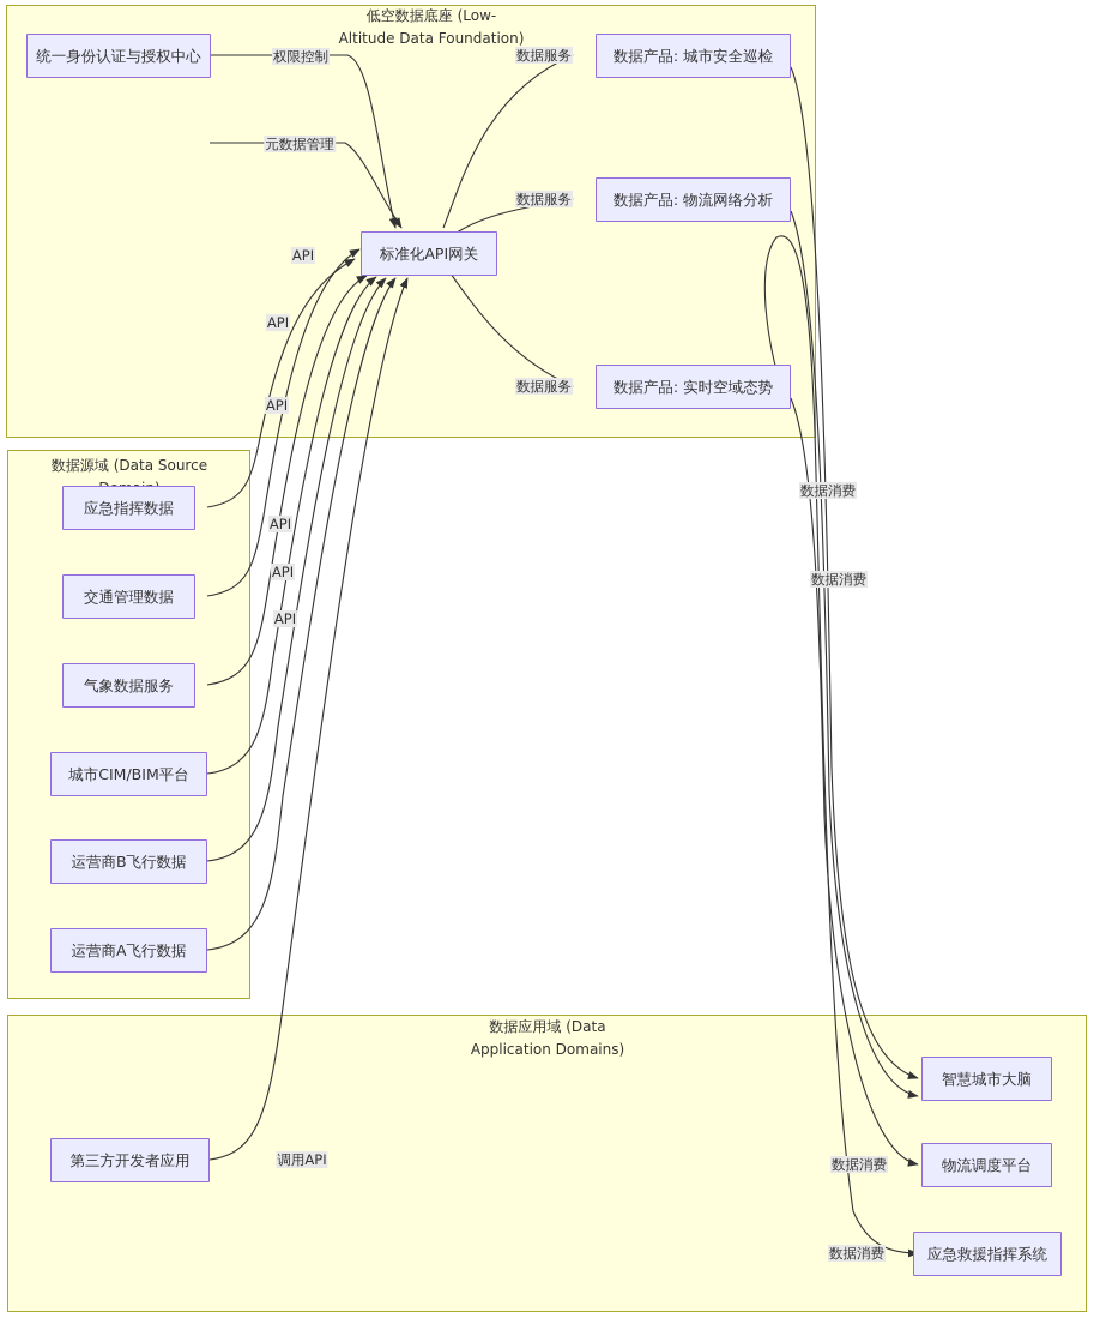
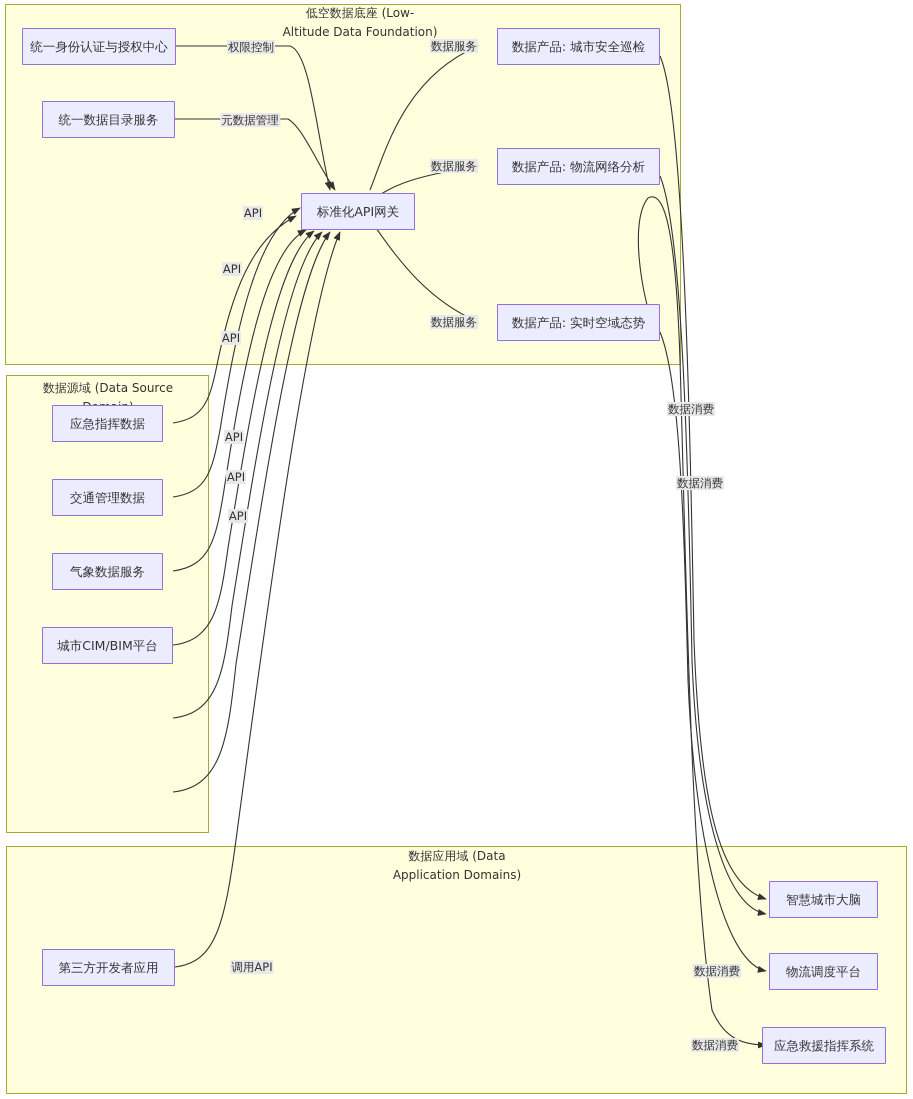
  低空数据底座 (Low-
  Altitude Data Foundation)
  数据源域 (Data Source
  数据应用域 (Data
  Application Domains)
  统一身份认证与授权中心
+ 统一数据目录服务
  标准化API网关
  数据产品: 城市安全巡检
  数据产品: 物流网络分析
  数据产品: 实时空域态势
  应急指挥数据
  交通管理数据
  气象数据服务
  城市CIM/BIM平台
- 运营商B飞行数据
- 运营商A飞行数据
  第三方开发者应用
  智慧城市大脑
  物流调度平台
  应急救援指挥系统
  权限控制
  元数据管理
  API
  API
  API
  API
  API
  API
  数据服务
  数据服务
  数据服务
  数据消费
  数据消费
  数据消费
  数据消费
  调用API
